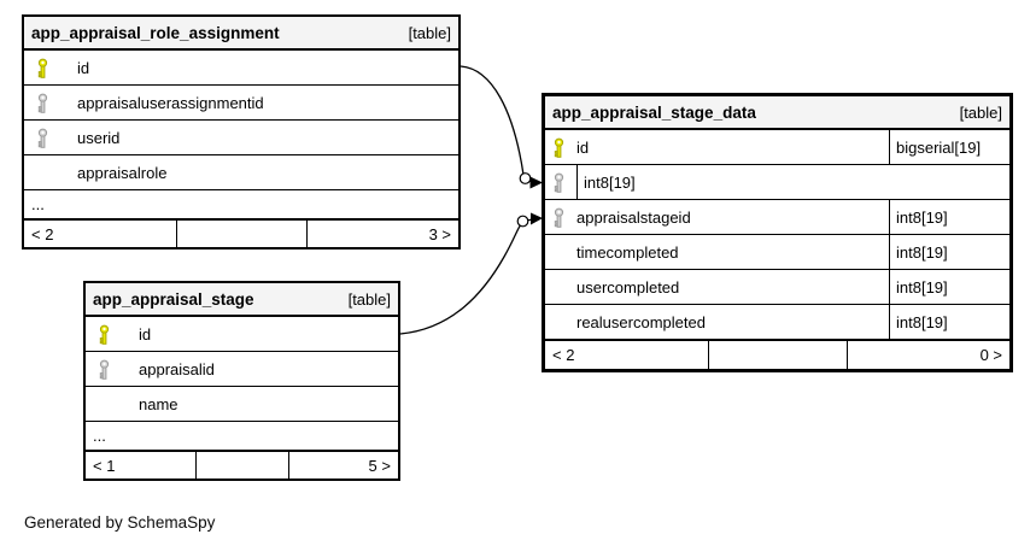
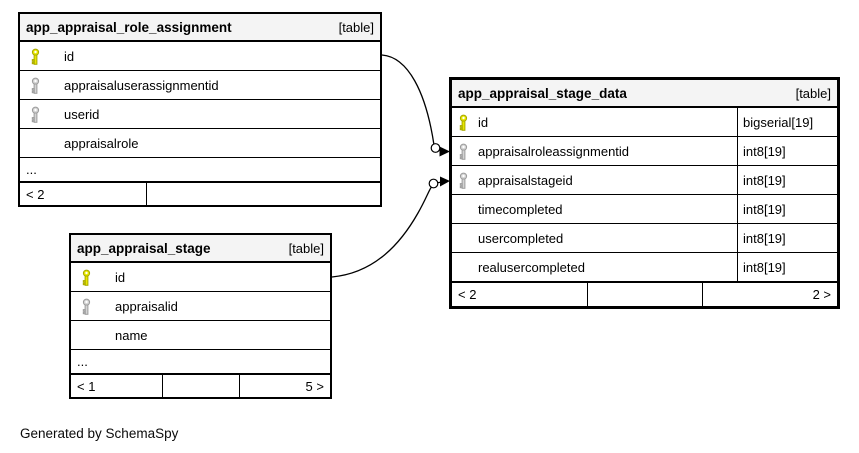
  app_appraisal_role_assignment
  [table]
  id
  appraisaluserassignmentid
  userid
  appraisalrole
  ...
  < 2
- 3 >
  app_appraisal_stage_data
  [table]
  id
  bigserial[19]
+ appraisalroleassignmentid
  int8[19]
  appraisalstageid
  int8[19]
  timecompleted
  int8[19]
  usercompleted
  int8[19]
  realusercompleted
  int8[19]
  < 2
- 0 >
+ 2 >
  app_appraisal_stage
  [table]
  id
  appraisalid
  name
  ...
  < 1
  5 >
  Generated by SchemaSpy
